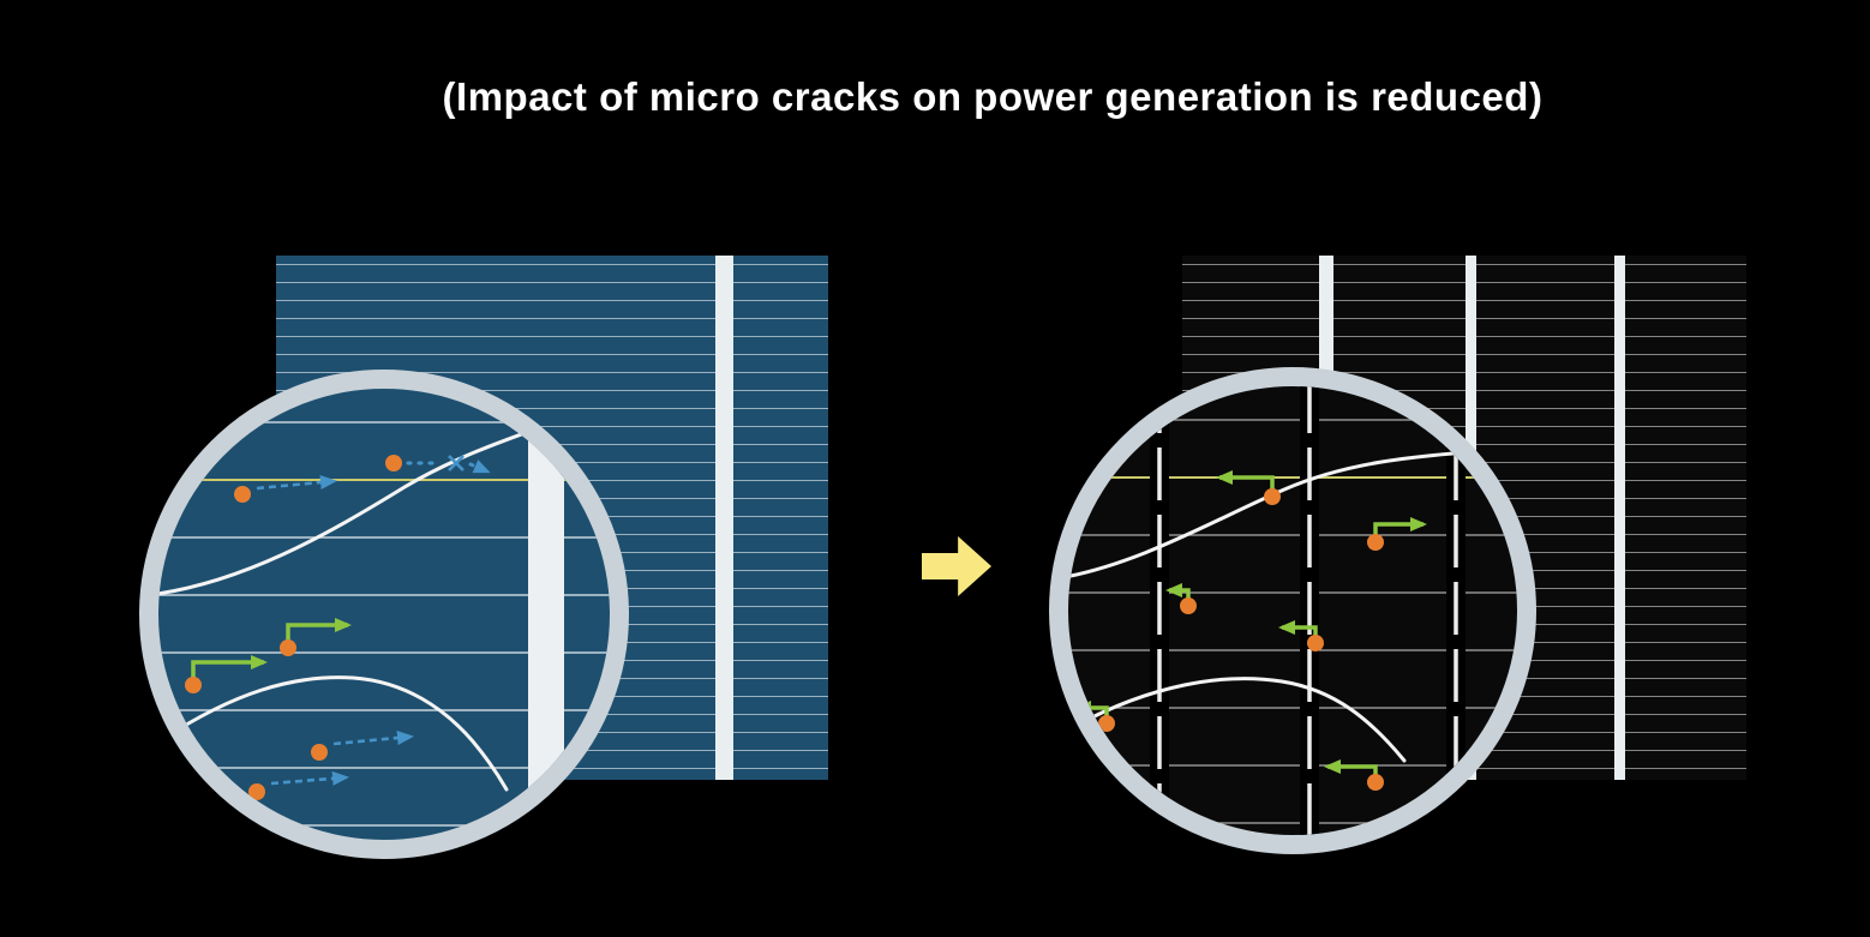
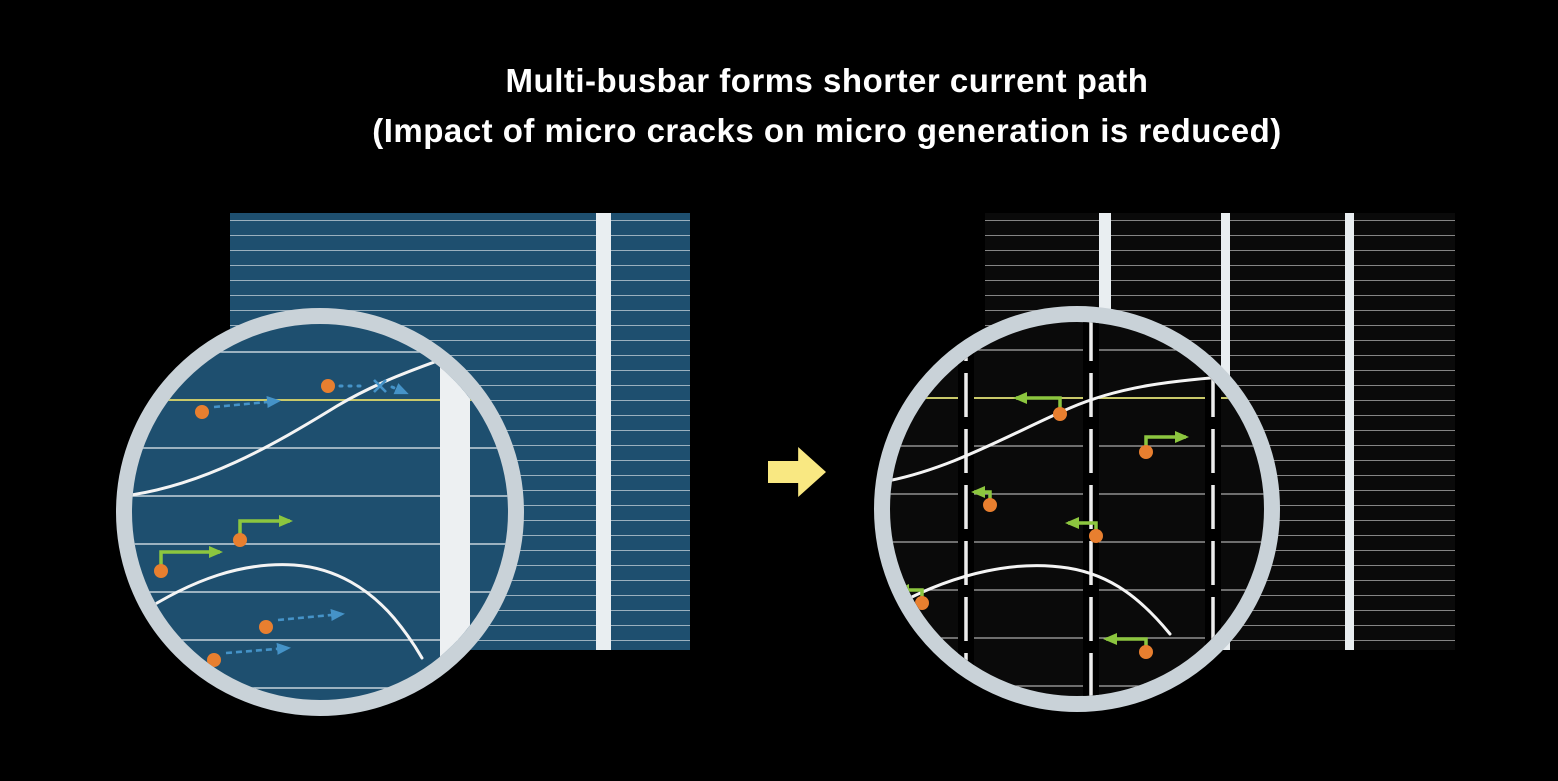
+ Multi-busbar forms shorter current path
- (Impact of micro cracks on power generation is reduced)
+ (Impact of micro cracks on micro generation is reduced)
